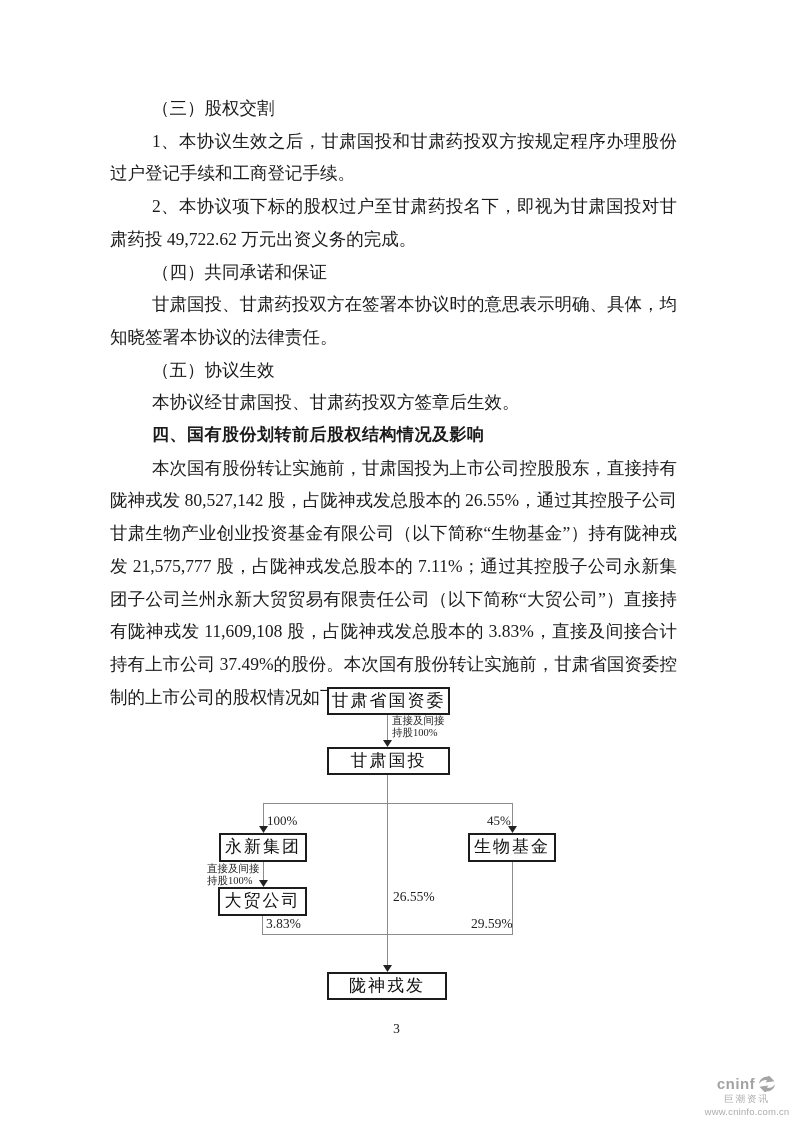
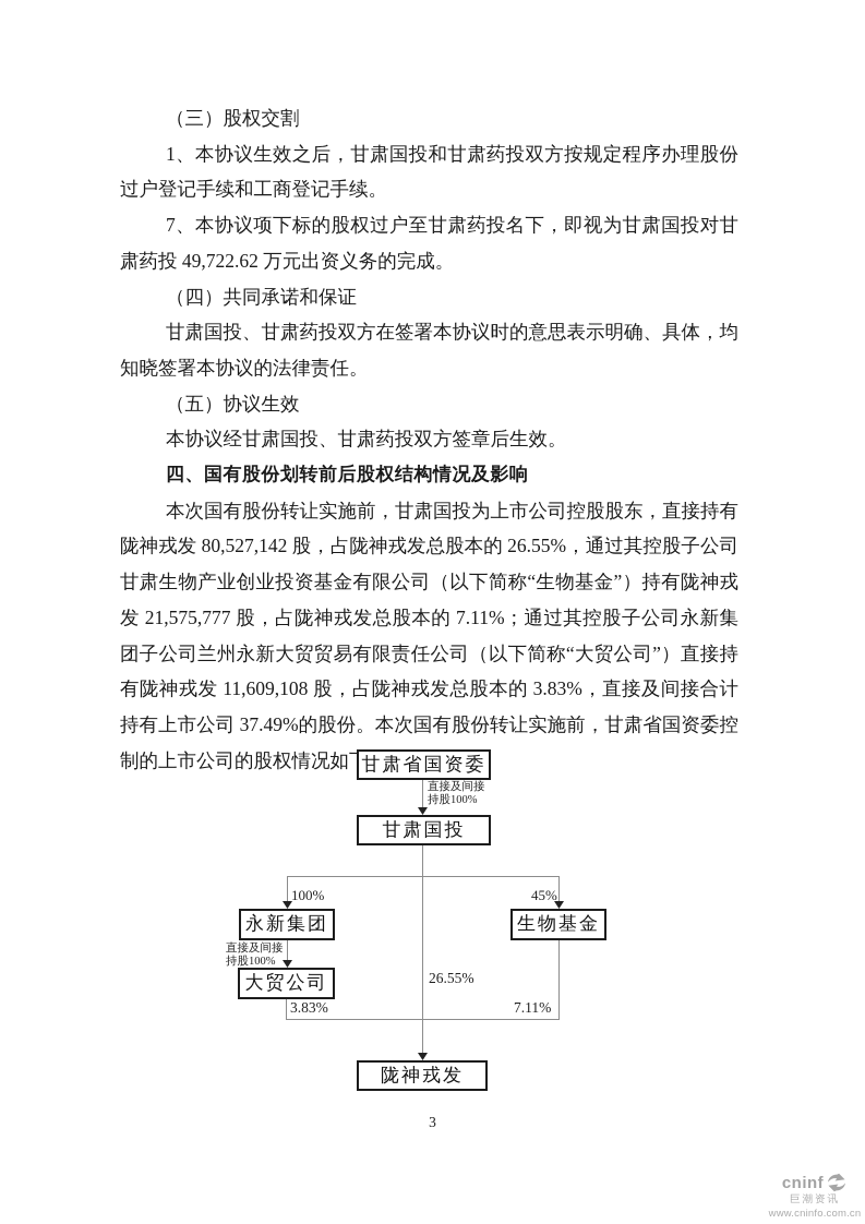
  （三）股权交割
  1、本协议生效之后，甘肃国投和甘肃药投双方按规定程序办理股份过户登记手续和工商登记手续。
- 2、本协议项下标的股权过户至甘肃药投名下，即视为甘肃国投对甘肃药投 49,722.62 万元出资义务的完成。
+ 7、本协议项下标的股权过户至甘肃药投名下，即视为甘肃国投对甘肃药投 49,722.62 万元出资义务的完成。
  （四）共同承诺和保证
  甘肃国投、甘肃药投双方在签署本协议时的意思表示明确、具体，均知晓签署本协议的法律责任。
  （五）协议生效
  本协议经甘肃国投、甘肃药投双方签章后生效。
  四、国有股份划转前后股权结构情况及影响
  本次国有股份转让实施前，甘肃国投为上市公司控股股东，直接持有陇神戎发 80,527,142 股，占陇神戎发总股本的 26.55%，通过其控股子公司甘肃生物产业创业投资基金有限公司（以下简称“生物基金”）持有陇神戎发 21,575,777 股，占陇神戎发总股本的 7.11%；通过其控股子公司永新集团子公司兰州永新大贸贸易有限责任公司（以下简称“大贸公司”）直接持有陇神戎发 11,609,108 股，占陇神戎发总股本的 3.83%，直接及间接合计持有上市公司 37.49%的股份。本次国有股份转让实施前，甘肃省国资委控制的上市公司的股权情况如
  甘肃省国资委
  甘肃国投
  永新集团
  生物基金
  大贸公司
  陇神戎发
  直接及间接
  持股100%
  100%
  45%
  直接及间接
  持股100%
  26.55%
  3.83%
- 29.59%
+ 7.11%
  3
  cninf
  巨潮资讯
  www.cninfo.com.cn
